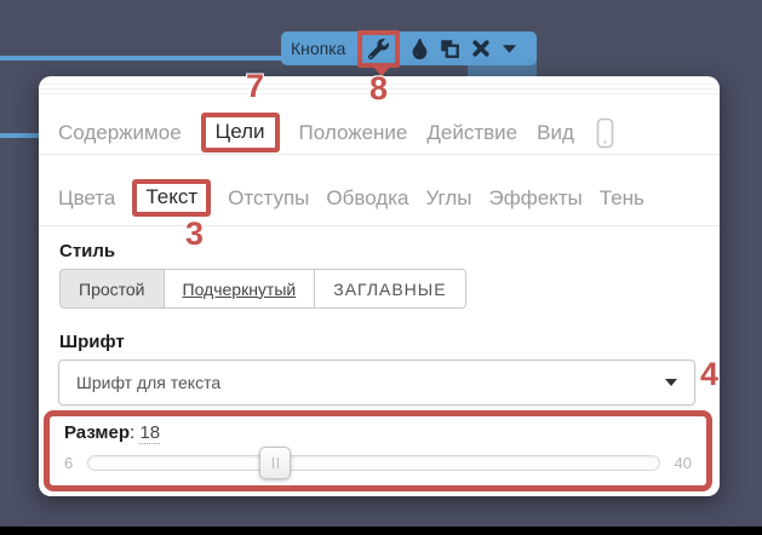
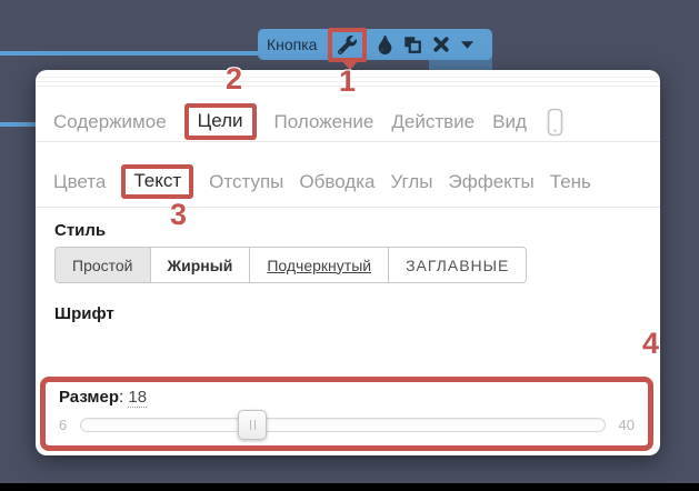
  Кнопка
  Содержимое
  Цели
  Положение
  Действие
  Вид
  Цвета
  Текст
  Отступы
  Обводка
  Углы
  Эффекты
  Тень
  Стиль
  Простой
+ Жирный
  Подчеркнутый
  ЗАГЛАВНЫЕ
  Шрифт
- Шрифт для текста
  Размер: 18
  6
  40
- 8
+ 1
- 7
+ 2
  3
  4
